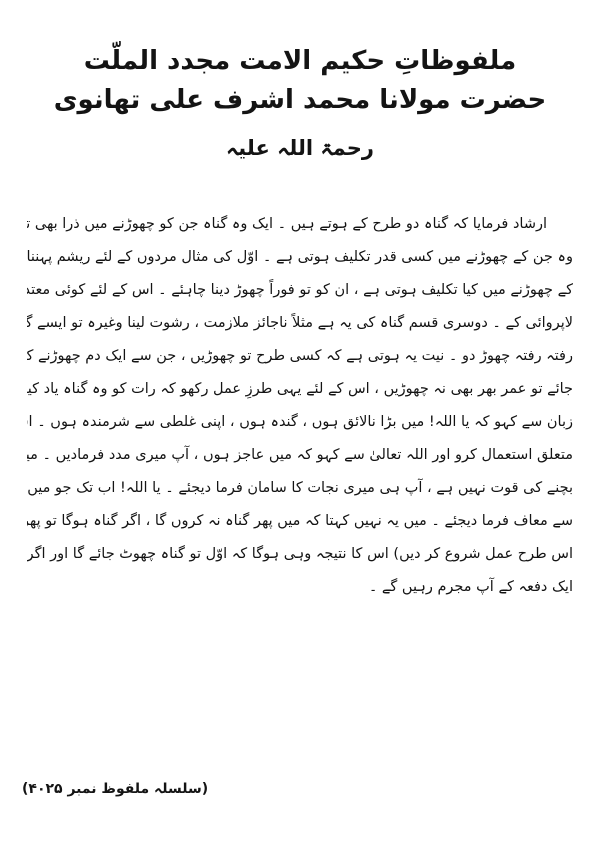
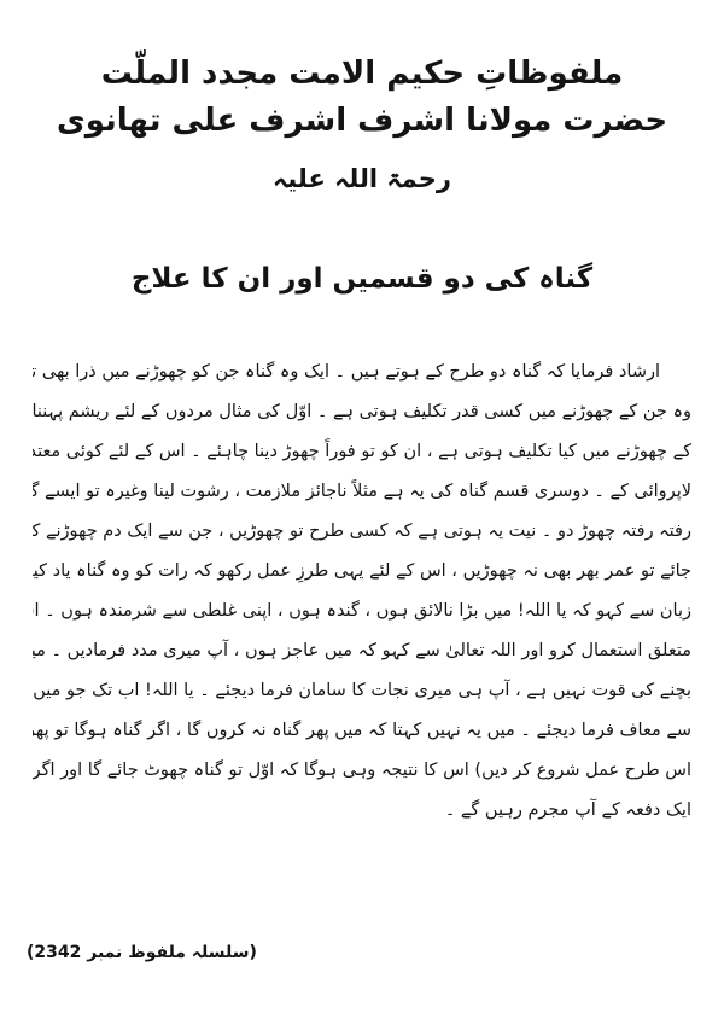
- ملفوظاتِ حکیم الامت مجدد الملّت حضرت مولانا محمد اشرف علی تھانوی
+ ملفوظاتِ حکیم الامت مجدد الملّت حضرت مولانا اشرف اشرف علی تھانوی
  رحمۃ اللہ علیہ
+ گناہ کی دو قسمیں اور ان کا علاج
  ارشاد فرمایا کہ گناہ دو طرح کے ہوتے ہیں ۔ ایک وہ گناہ جن کو چھوڑنے میں ذرا بھی ت
  وہ جن کے چھوڑنے میں کسی قدر تکلیف ہوتی ہے ۔ اوّل کی مثال مردوں کے لئے ریشم پہننا
  کے چھوڑنے میں کیا تکلیف ہوتی ہے ، ان کو تو فوراً چھوڑ دینا چاہئے ۔ اس کے لئے کوئی معتد
  لاپروائی کے ۔ دوسری قسم گناہ کی یہ ہے مثلاً ناجائز ملازمت ، رشوت لینا وغیرہ تو ایسے گ
  جائے تو عمر بھر بھی نہ چھوڑیں ، اس کے لئے یہی طرزِ عمل رکھو کہ رات کو وہ گناہ یاد کی
  زبان سے کہو کہ یا اللہ! میں بڑا نالائق ہوں ، گندہ ہوں ، اپنی غلطی سے شرمندہ ہوں ۔ ا
  متعلق استعمال کرو اور اللہ تعالیٰ سے کہو کہ میں عاجز ہوں ، آپ میری مدد فرمادیں ۔ می
  بچنے کی قوت نہیں ہے ، آپ ہی میری نجات کا سامان فرما دیجئے ۔ یا اللہ! اب تک جو میں
  سے معاف فرما دیجئے ۔ میں یہ نہیں کہتا کہ میں پھر گناہ نہ کروں گا ، اگر گناہ ہوگا تو پھ
  اس طرح عمل شروع کر دیں) اس کا نتیجہ وہی ہوگا کہ اوّل تو گناہ چھوٹ جائے گا اور اگر
  ایک دفعہ کے آپ مجرم رہیں گے ۔
- (سلسلہ ملفوظ نمبر ۴۰۲۵)
+ (سلسلہ ملفوظ نمبر 2342)
